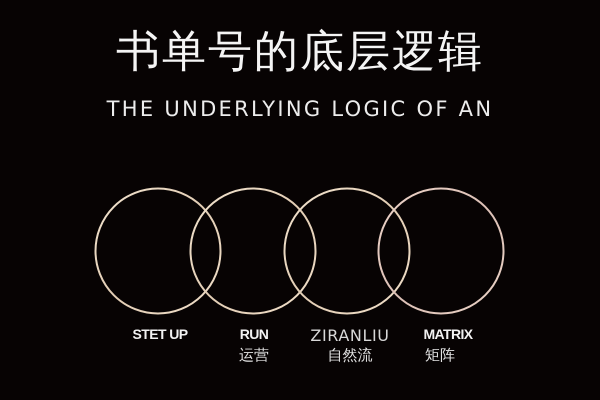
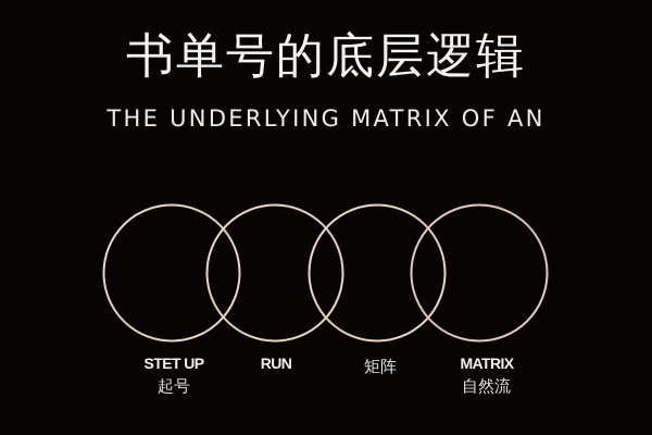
  书单号的底层逻辑
- THE UNDERLYING LOGIC OF AN
+ THE UNDERLYING MATRIX OF AN
  STET UP
+ 起号
  RUN
- 运营
- ZIRANLIU
- 自然流
+ 矩阵
  MATRIX
- 矩阵
+ 自然流
